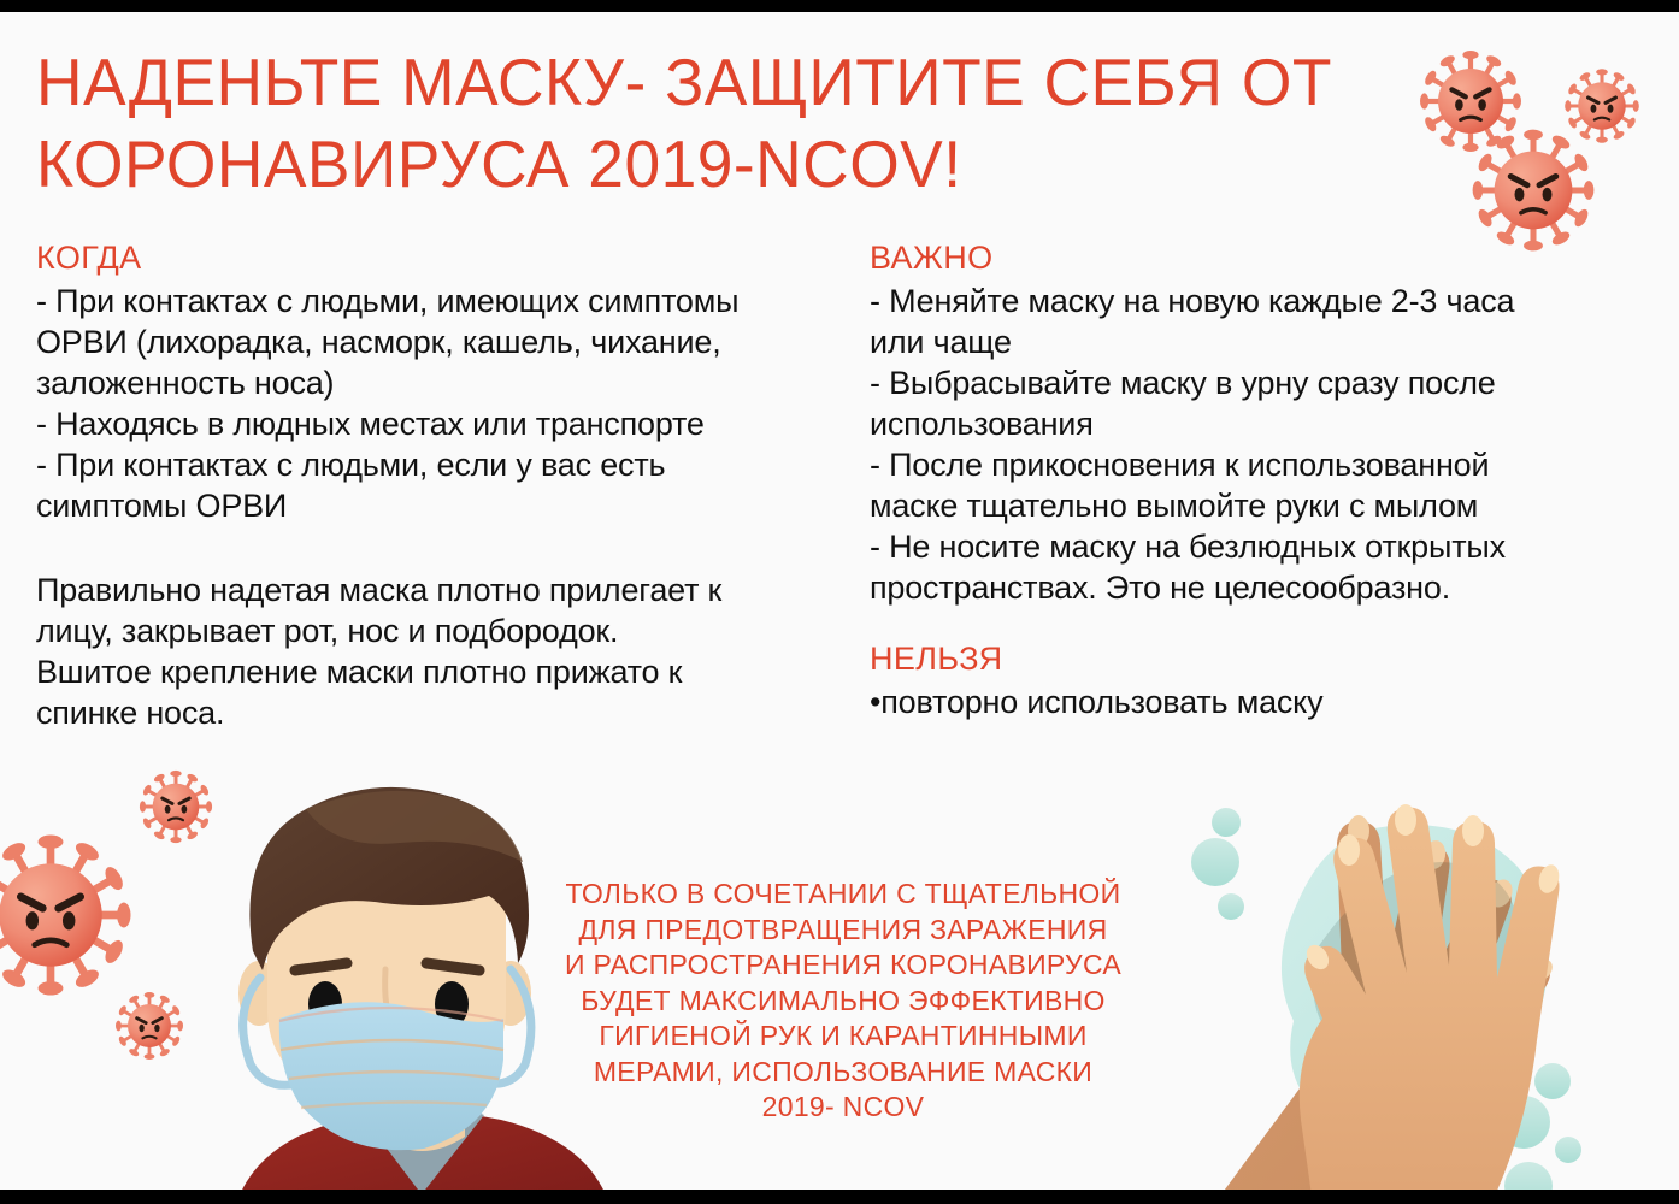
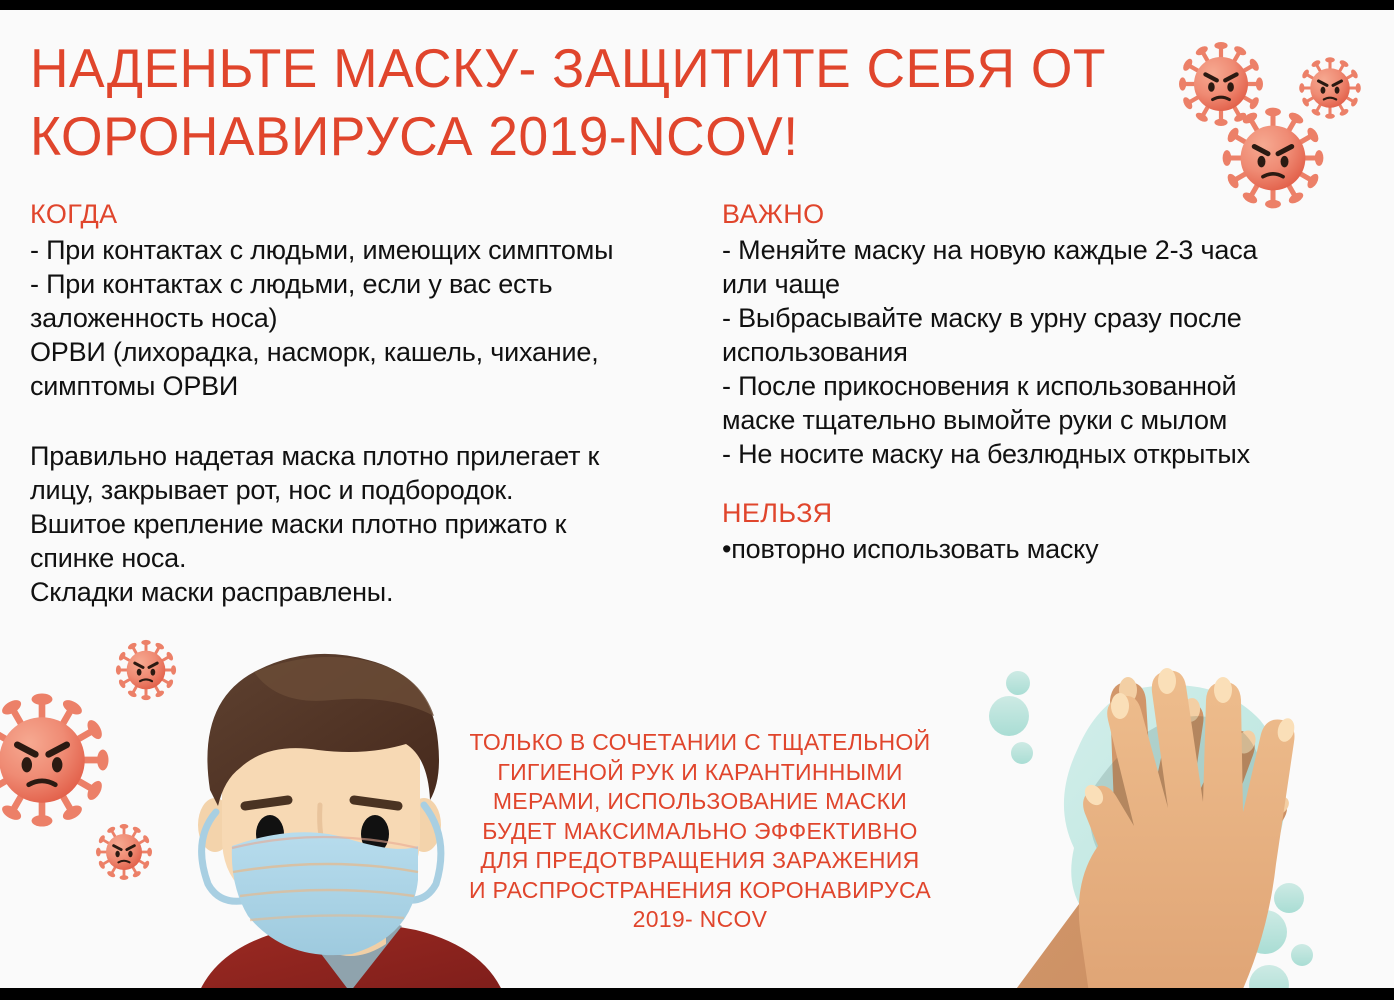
  НАДЕНЬТЕ МАСКУ- ЗАЩИТИТЕ СЕБЯ ОТ
  КОРОНАВИРУСА 2019-NCOV!
  КОГДА
  - При контактах с людьми, имеющих симптомы
- ОРВИ (лихорадка, насморк, кашель, чихание,
+ - При контактах с людьми, если у вас есть
  заложенность носа)
- - Находясь в людных местах или транспорте
- - При контактах с людьми, если у вас есть
+ ОРВИ (лихорадка, насморк, кашель, чихание,
  симптомы ОРВИ
  Правильно надетая маска плотно прилегает к
  лицу, закрывает рот, нос и подбородок.
  Вшитое крепление маски плотно прижато к
  спинке носа.
+ Складки маски расправлены.
  ВАЖНО
  - Меняйте маску на новую каждые 2-3 часа
  или чаще
  - Выбрасывайте маску в урну сразу после
  использования
  - После прикосновения к использованной
  маске тщательно вымойте руки с мылом
  - Не носите маску на безлюдных открытых
- пространствах. Это не целесообразно.
  НЕЛЬЗЯ
  •повторно использовать маску
  ТОЛЬКО В СОЧЕТАНИИ С ТЩАТЕЛЬНОЙ
- ДЛЯ ПРЕДОТВРАЩЕНИЯ ЗАРАЖЕНИЯ
+ ГИГИЕНОЙ РУК И КАРАНТИННЫМИ
- И РАСПРОСТРАНЕНИЯ КОРОНАВИРУСА
+ МЕРАМИ, ИСПОЛЬЗОВАНИЕ МАСКИ
  БУДЕТ МАКСИМАЛЬНО ЭФФЕКТИВНО
- ГИГИЕНОЙ РУК И КАРАНТИННЫМИ
+ ДЛЯ ПРЕДОТВРАЩЕНИЯ ЗАРАЖЕНИЯ
- МЕРАМИ, ИСПОЛЬЗОВАНИЕ МАСКИ
+ И РАСПРОСТРАНЕНИЯ КОРОНАВИРУСА
  2019- NCOV
